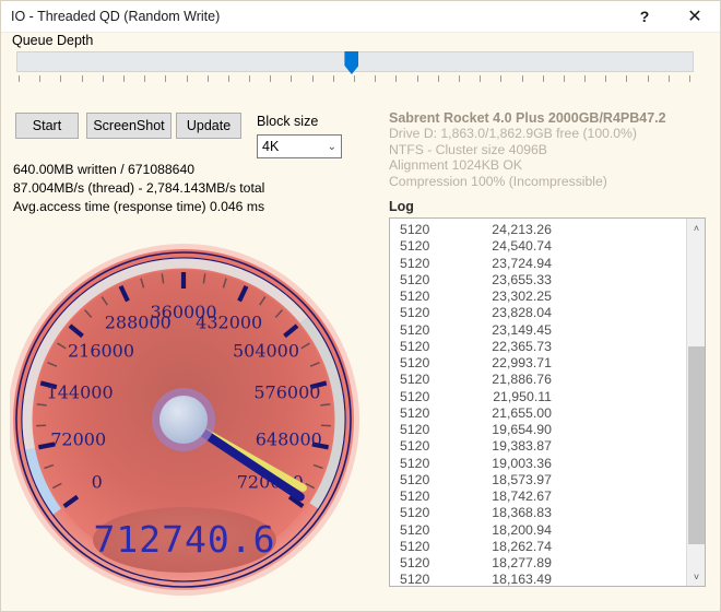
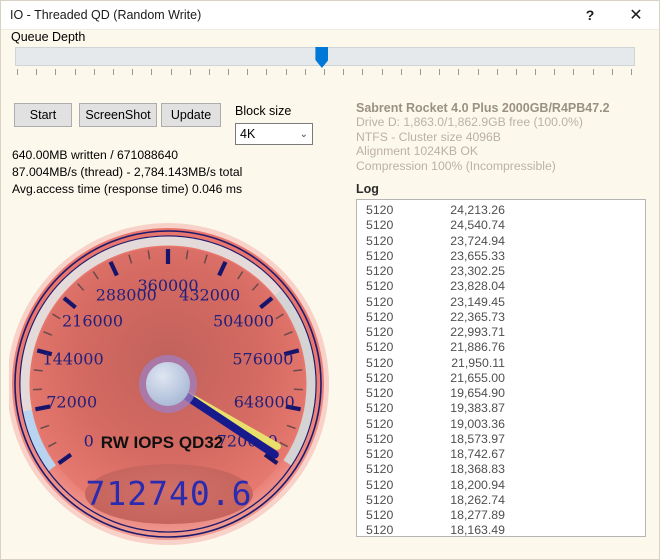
  IO - Threaded QD (Random Write)
  ?
  ✕
  Queue Depth
  Start
  ScreenShot
  Update
  Block size
  4K
  ⌄
  640.00MB written / 671088640
  87.004MB/s (thread) - 2,784.143MB/s total
  Avg.access time (response time) 0.046 ms
  Sabrent Rocket 4.0 Plus 2000GB/R4PB47.2
  Drive D: 1,863.0/1,862.9GB free (100.0%)
  NTFS - Cluster size 4096B
  Alignment 1024KB OK
  Compression 100% (Incompressible)
  Log
  5120
  24,213.26
  5120
  24,540.74
  5120
  23,724.94
  5120
  23,655.33
  5120
  23,302.25
  5120
  23,828.04
  5120
  23,149.45
  5120
  22,365.73
  5120
  22,993.71
  5120
  21,886.76
  5120
  21,950.11
  5120
  21,655.00
  5120
  19,654.90
  5120
  19,383.87
  5120
  19,003.36
  5120
  18,573.97
  5120
  18,742.67
  5120
  18,368.83
  5120
  18,200.94
  5120
  18,262.74
  5120
  18,277.89
  5120
  18,163.49
- ˄
- ˅
  0
  72000
  144000
  216000
  288000
  360000
  432000
  504000
  576000
  648000
+ RW IOPS QD32
  712740.6
